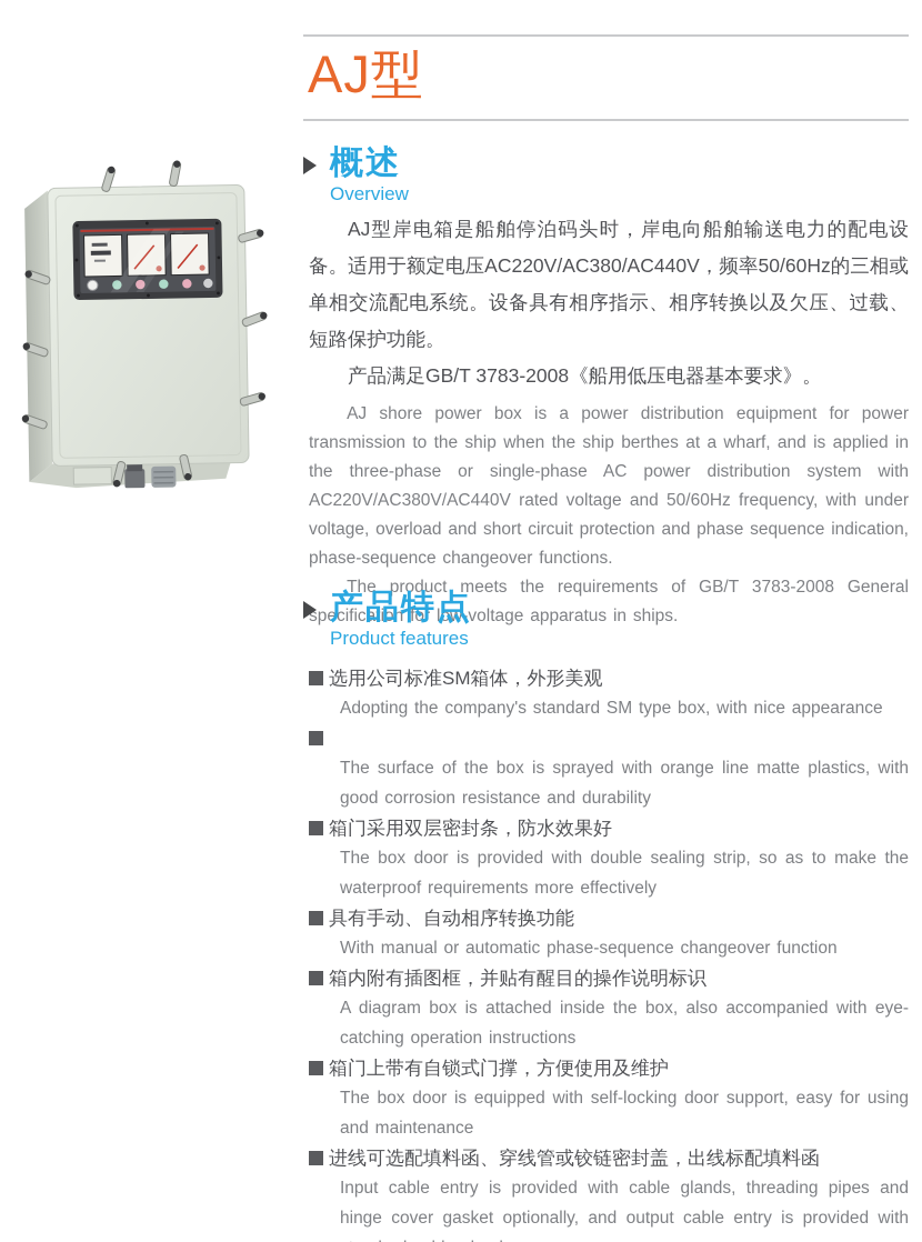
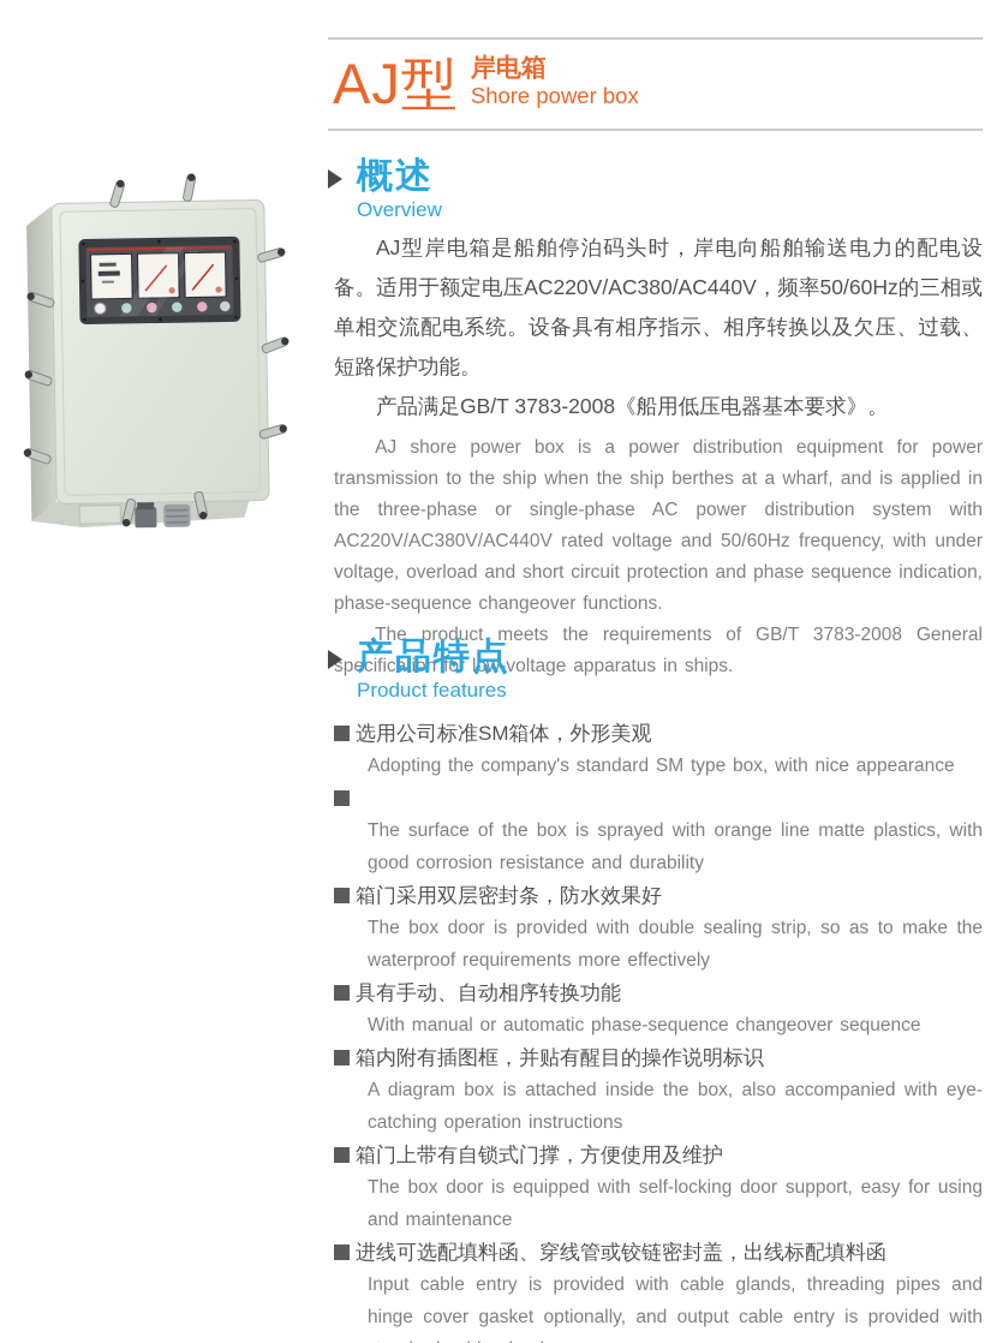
  AJ型
+ 岸电箱
+ Shore power box
  概述
  Overview
  AJ型岸电箱是船舶停泊码头时，岸电向船舶输送电力的配电设备。适用于额定电压AC220V/AC380/AC440V，频率50/60Hz的三相或单相交流配电系统。设备具有相序指示、相序转换以及欠压、过载、短路保护功能。
  产品满足GB/T 3783-2008《船用低压电器基本要求》。
  AJ shore power box is a power distribution equipment for power transmission to the ship when the ship berthes at a wharf, and is applied in the three-phase or single-phase AC power distribution system with AC220V/AC380V/AC440V rated voltage and 50/60Hz frequency, with under voltage, overload and short circuit protection and phase sequence indication, phase-sequence changeover functions.
  The product meets the requirements of GB/T 3783-2008 General specification for low-voltage apparatus in ships.
  产品特点
  Product features
  选用公司标准SM箱体，外形美观
  Adopting the company's standard SM type box, with nice appearance
  The surface of the box is sprayed with orange line matte plastics, with good corrosion resistance and durability
  箱门采用双层密封条，防水效果好
  The box door is provided with double sealing strip, so as to make the waterproof requirements more effectively
  具有手动、自动相序转换功能
- With manual or automatic phase-sequence changeover function
+ With manual or automatic phase-sequence changeover sequence
  箱内附有插图框，并贴有醒目的操作说明标识
  A diagram box is attached inside the box, also accompanied with eye-catching operation instructions
  箱门上带有自锁式门撑，方便使用及维护
  The box door is equipped with self-locking door support, easy for using and maintenance
  进线可选配填料函、穿线管或铰链密封盖，出线标配填料函
  Input cable entry is provided with cable glands, threading pipes and hinge cover gasket optionally, and output cable entry is provided with
